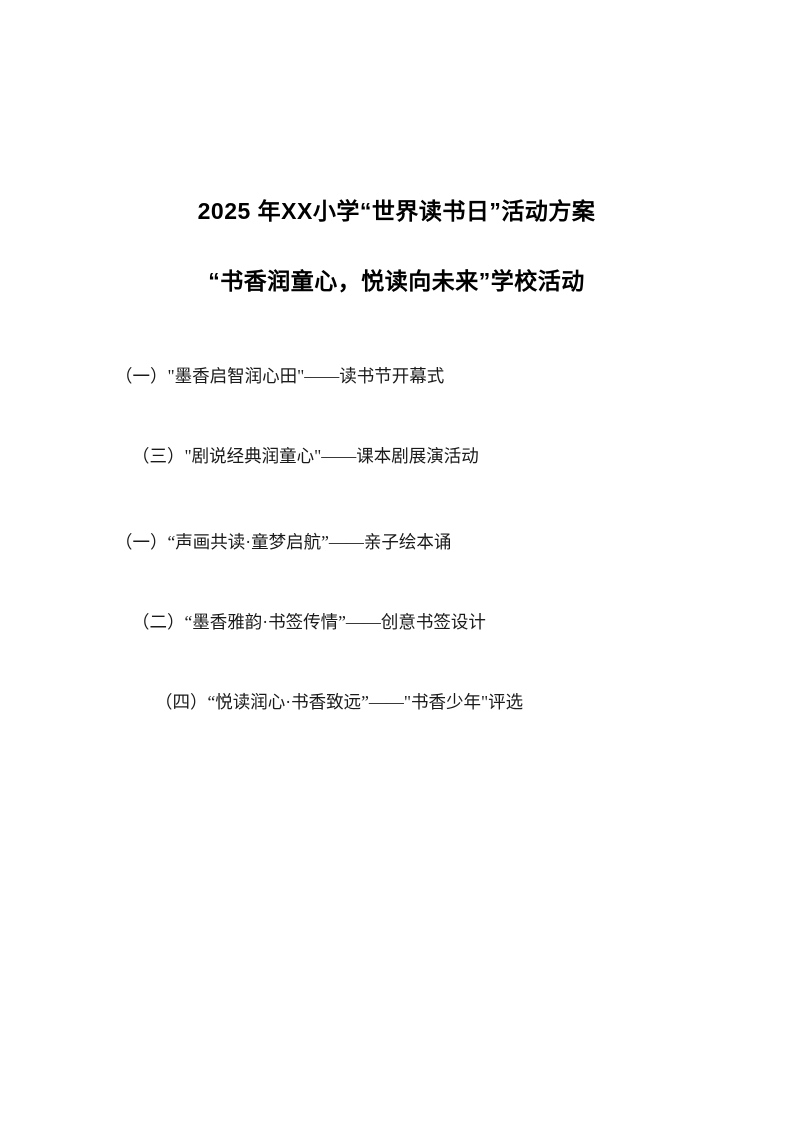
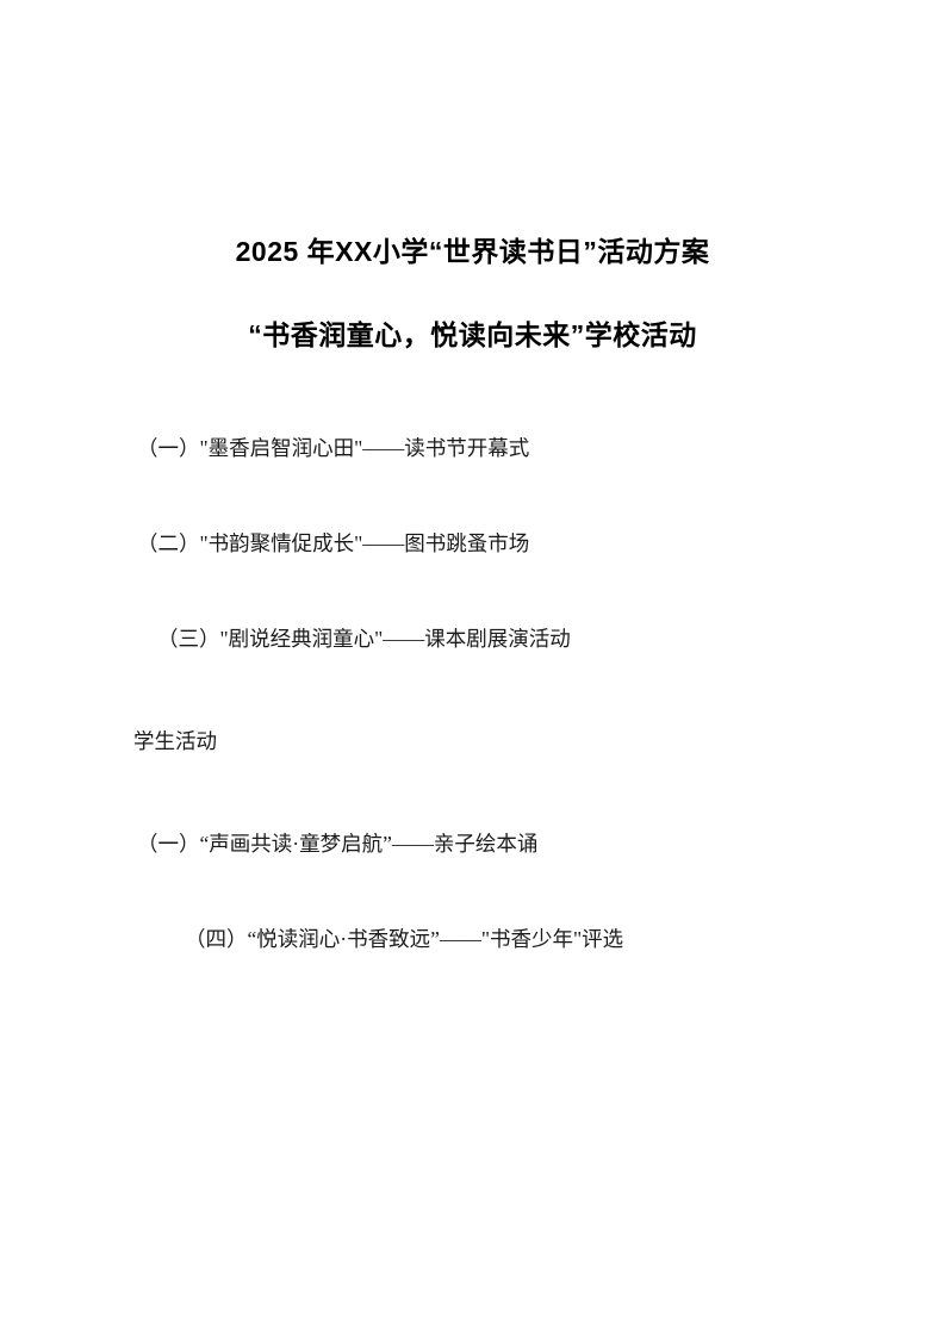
  2025 年XX小学“世界读书日”活动方案
  “书香润童心，悦读向未来”学校活动
  （一）"墨香启智润心田"——读书节开幕式
+ （二）"书韵聚情促成长"——图书跳蚤市场
  （三）"剧说经典润童心"——课本剧展演活动
+ 学生活动
  （一）“声画共读·童梦启航”——亲子绘本诵
- （二）“墨香雅韵·书签传情”——创意书签设计
  （四）“悦读润心·书香致远”——"书香少年"评选
